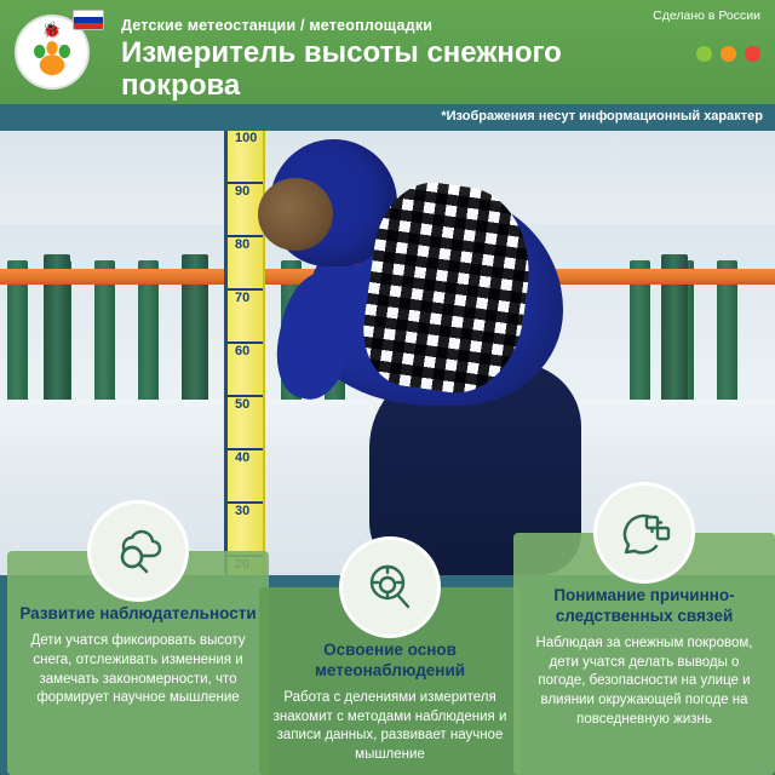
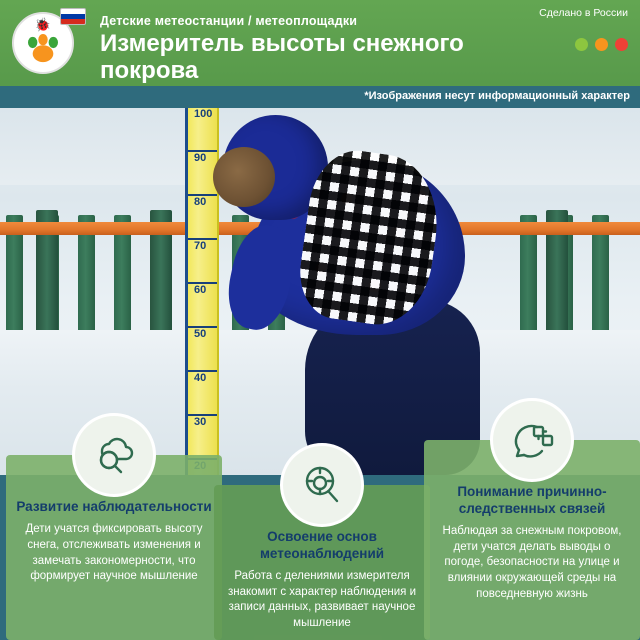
  🐞
  Детские метеостанции / метеоплощадки
  Измеритель высоты снежного покрова
  Сделано в России
  *Изображения несут информационный характер
  100
  90
  80
  70
  60
  50
  40
  30
  Развитие наблюдательности
  Дети учатся фиксировать высоту снега, отслеживать изменения и замечать закономерности, что формирует научное мышление
  Освоение основ метеонаблюдений
- Работа с делениями измерителя знакомит с методами наблюдения и записи данных, развивает научное мышление
+ Работа с делениями измерителя знакомит с характер наблюдения и записи данных, развивает научное мышление
  Понимание причинно-следственных связей
- Наблюдая за снежным покровом, дети учатся делать выводы о погоде, безопасности на улице и влиянии окружающей погоде на повседневную жизнь
+ Наблюдая за снежным покровом, дети учатся делать выводы о погоде, безопасности на улице и влиянии окружающей среды на повседневную жизнь
